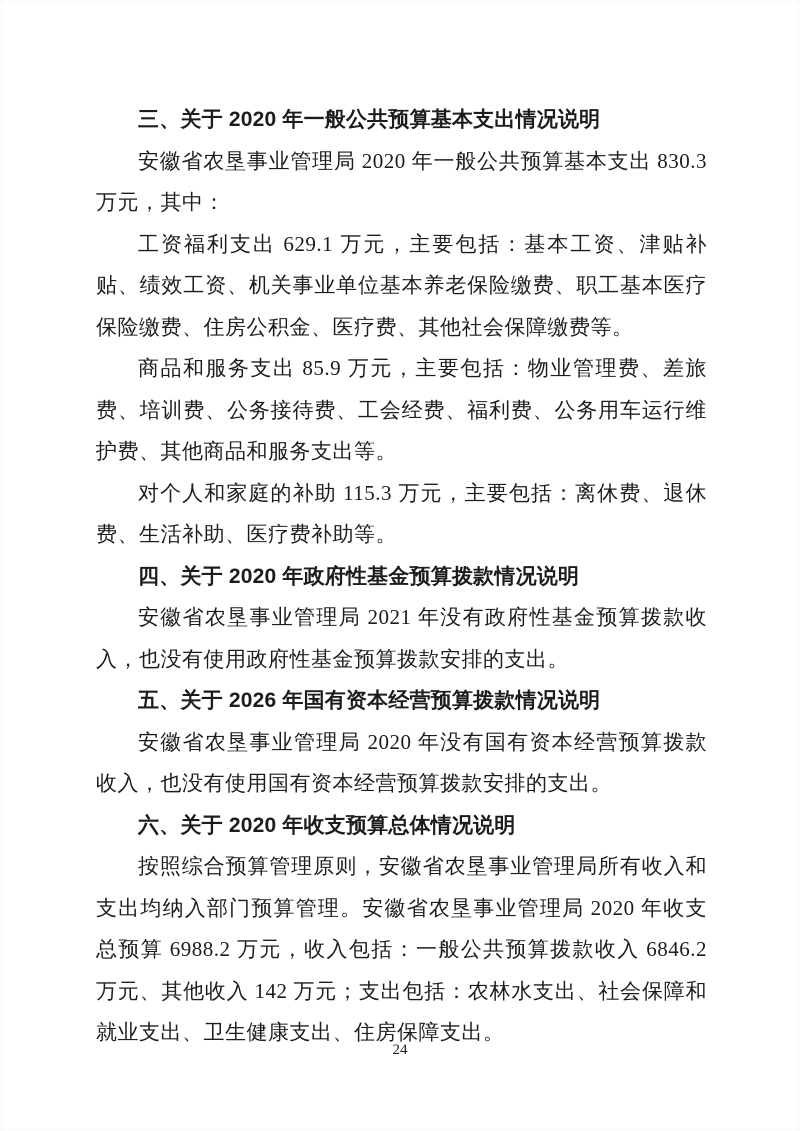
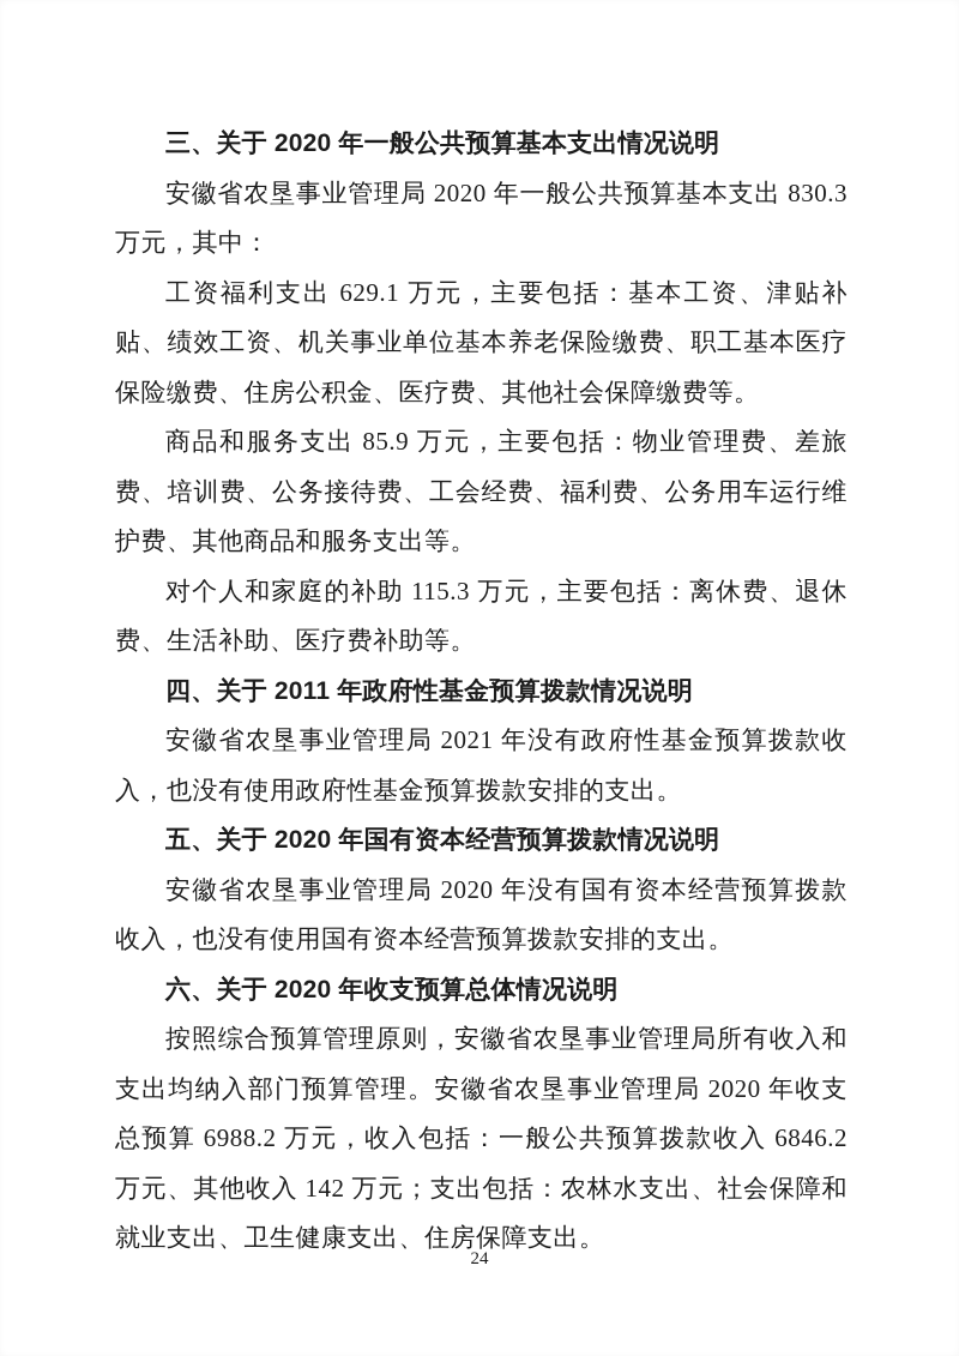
  三、关于 2020 年一般公共预算基本支出情况说明
  安徽省农垦事业管理局 2020 年一般公共预算基本支出 830.3 万元，其中：
  工资福利支出 629.1 万元，主要包括：基本工资、津贴补贴、绩效工资、机关事业单位基本养老保险缴费、职工基本医疗保险缴费、住房公积金、医疗费、其他社会保障缴费等。
  商品和服务支出 85.9 万元，主要包括：物业管理费、差旅费、培训费、公务接待费、工会经费、福利费、公务用车运行维护费、其他商品和服务支出等。
  对个人和家庭的补助 115.3 万元，主要包括：离休费、退休费、生活补助、医疗费补助等。
- 四、关于 2020 年政府性基金预算拨款情况说明
+ 四、关于 2011 年政府性基金预算拨款情况说明
  安徽省农垦事业管理局 2021 年没有政府性基金预算拨款收入，也没有使用政府性基金预算拨款安排的支出。
- 五、关于 2026 年国有资本经营预算拨款情况说明
+ 五、关于 2020 年国有资本经营预算拨款情况说明
  安徽省农垦事业管理局 2020 年没有国有资本经营预算拨款收入，也没有使用国有资本经营预算拨款安排的支出。
  六、关于 2020 年收支预算总体情况说明
  按照综合预算管理原则，安徽省农垦事业管理局所有收入和支出均纳入部门预算管理。安徽省农垦事业管理局 2020 年收支总预算 6988.2 万元，收入包括：一般公共预算拨款收入 6846.2 万元、其他收入 142 万元；支出包括：农林水支出、社会保障和就业支出、卫生健康支出、住房保障支出。
  24
